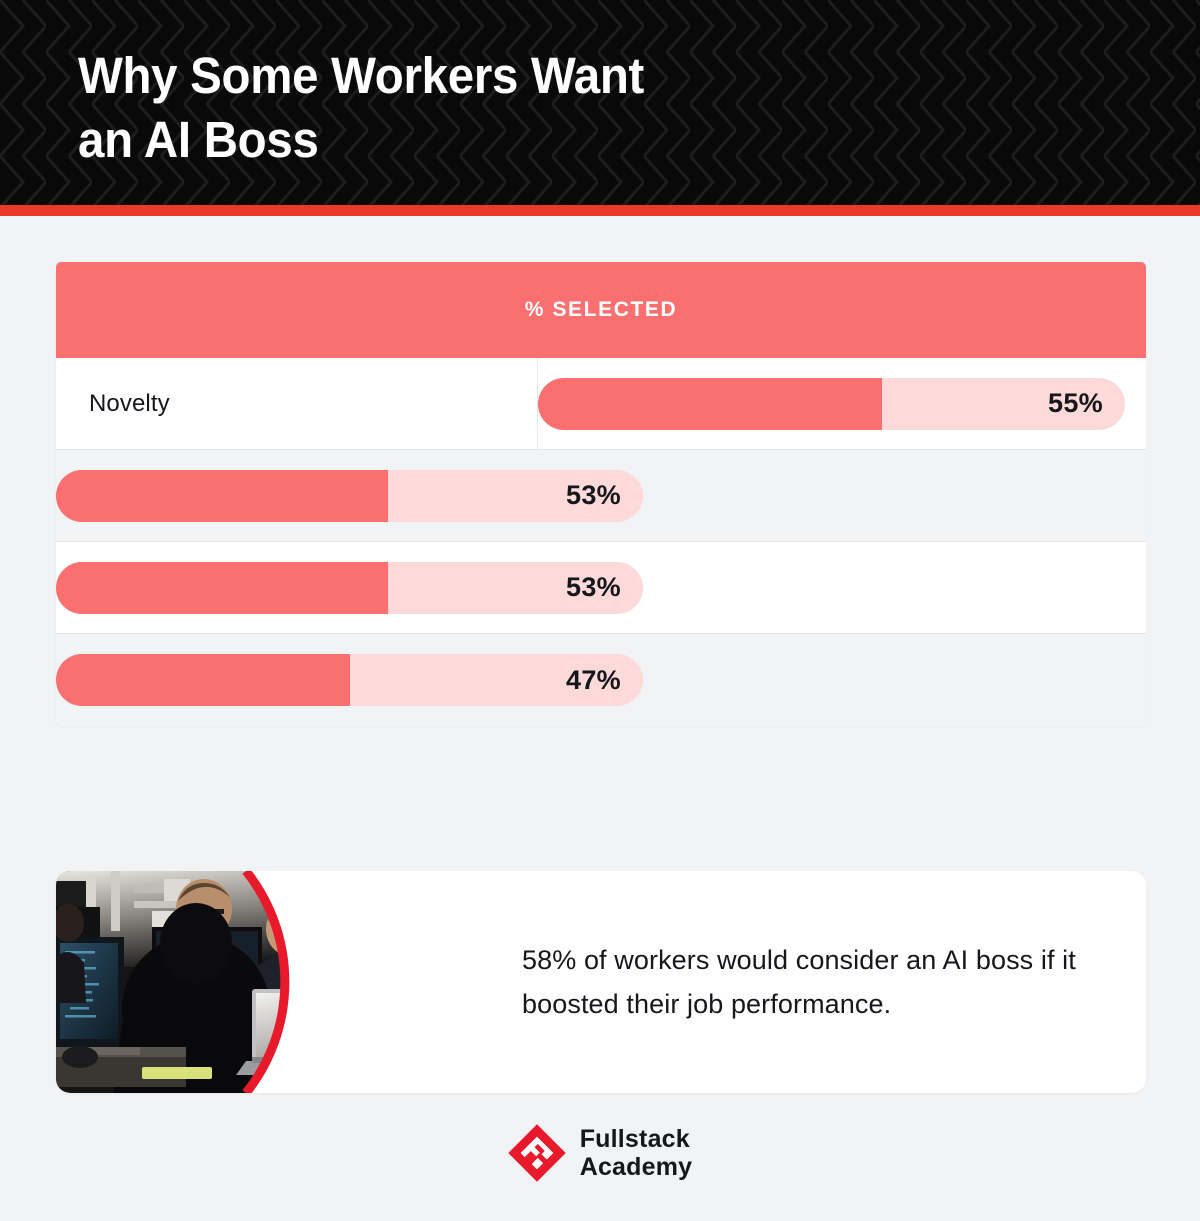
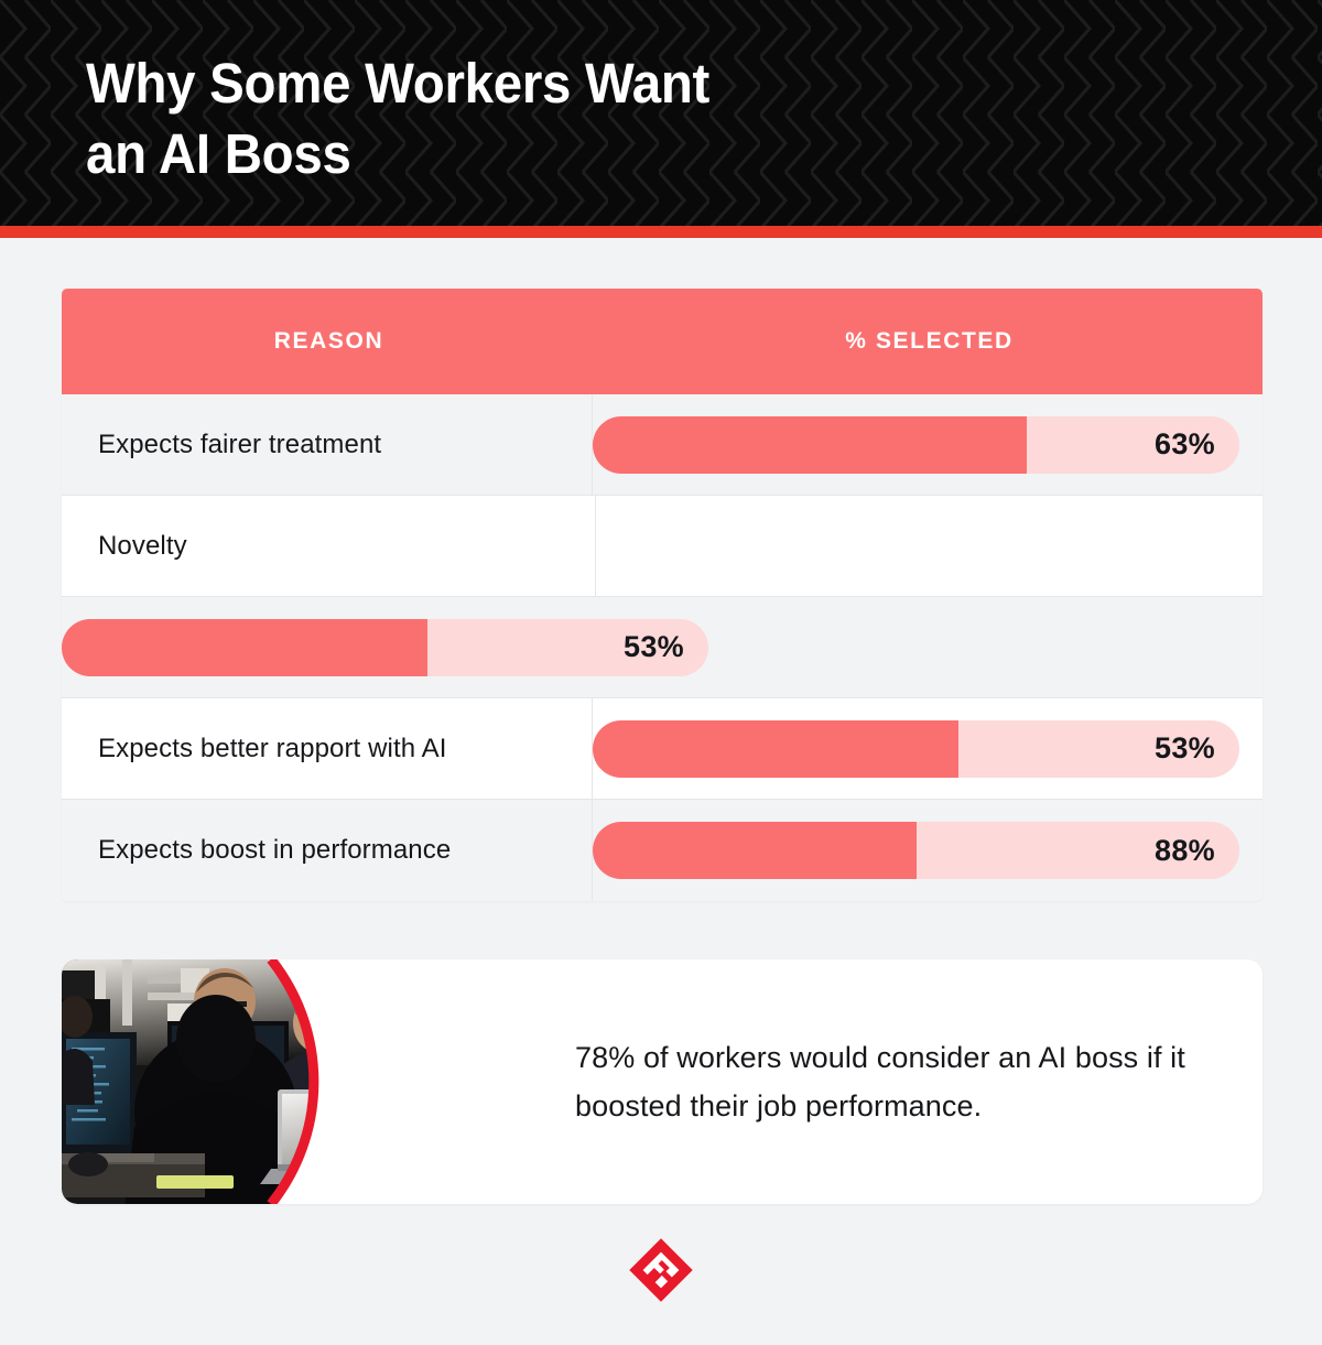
  Why Some Workers Want
  an AI Boss
+ REASON
  % SELECTED
+ Expects fairer treatment
+ 63%
  Novelty
- 55%
  53%
+ Expects better rapport with AI
  53%
+ Expects boost in performance
- 47%
+ 88%
- 58% of workers would consider an AI boss if it boosted their job performance.
+ 78% of workers would consider an AI boss if it boosted their job performance.
- Fullstack
- Academy
